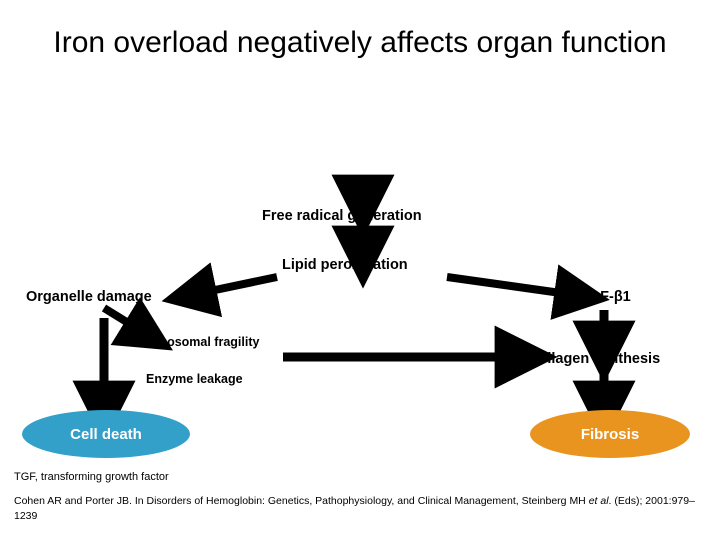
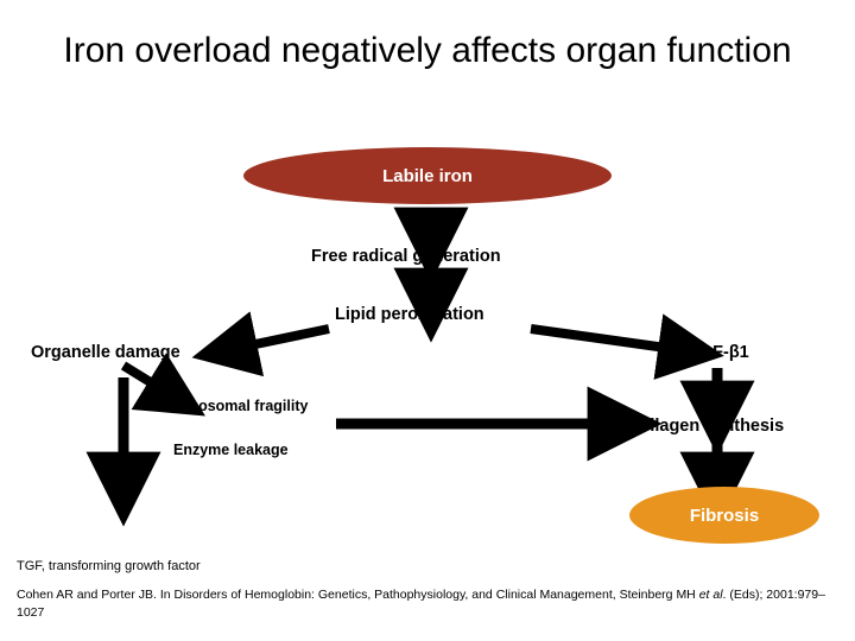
  Iron overload negatively affects organ function
+ Labile iron
  Free radical generation
  Lipid peroxidation
  Organelle damage
  TGF-β1
  Lysosomal fragility
  Collagen synthesis
  Enzyme leakage
- Cell death
  Fibrosis
  TGF, transforming growth factor
- Cohen AR and Porter JB. In Disorders of Hemoglobin: Genetics, Pathophysiology, and Clinical Management, Steinberg MH et al. (Eds); 2001:979–1239
+ Cohen AR and Porter JB. In Disorders of Hemoglobin: Genetics, Pathophysiology, and Clinical Management, Steinberg MH et al. (Eds); 2001:979–1027
